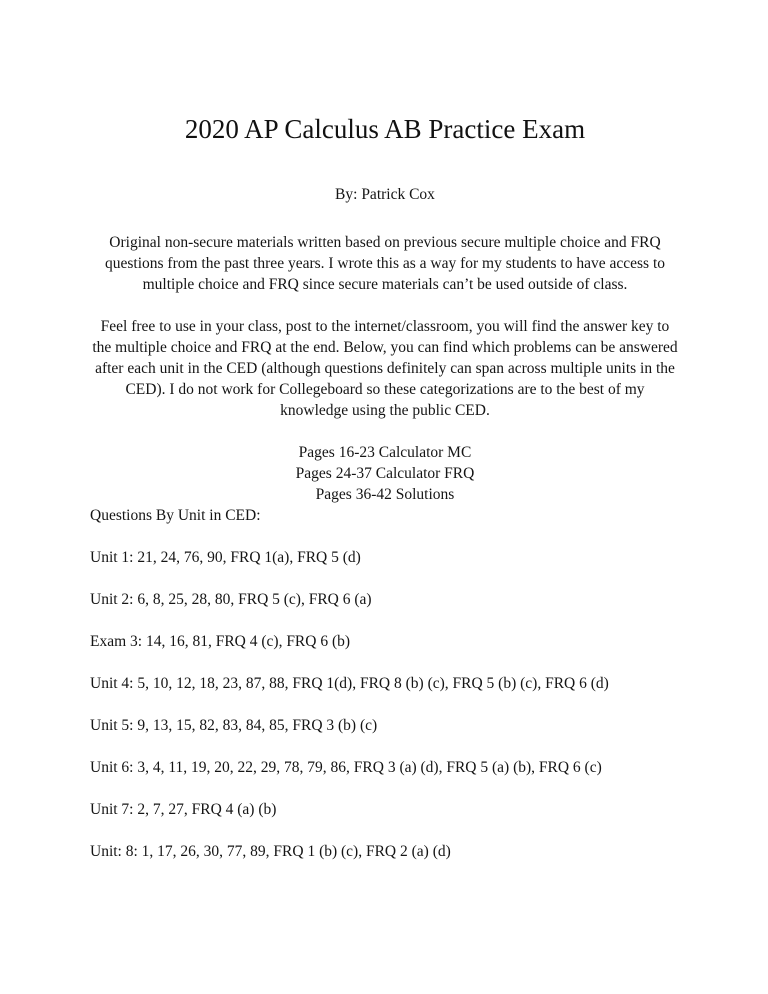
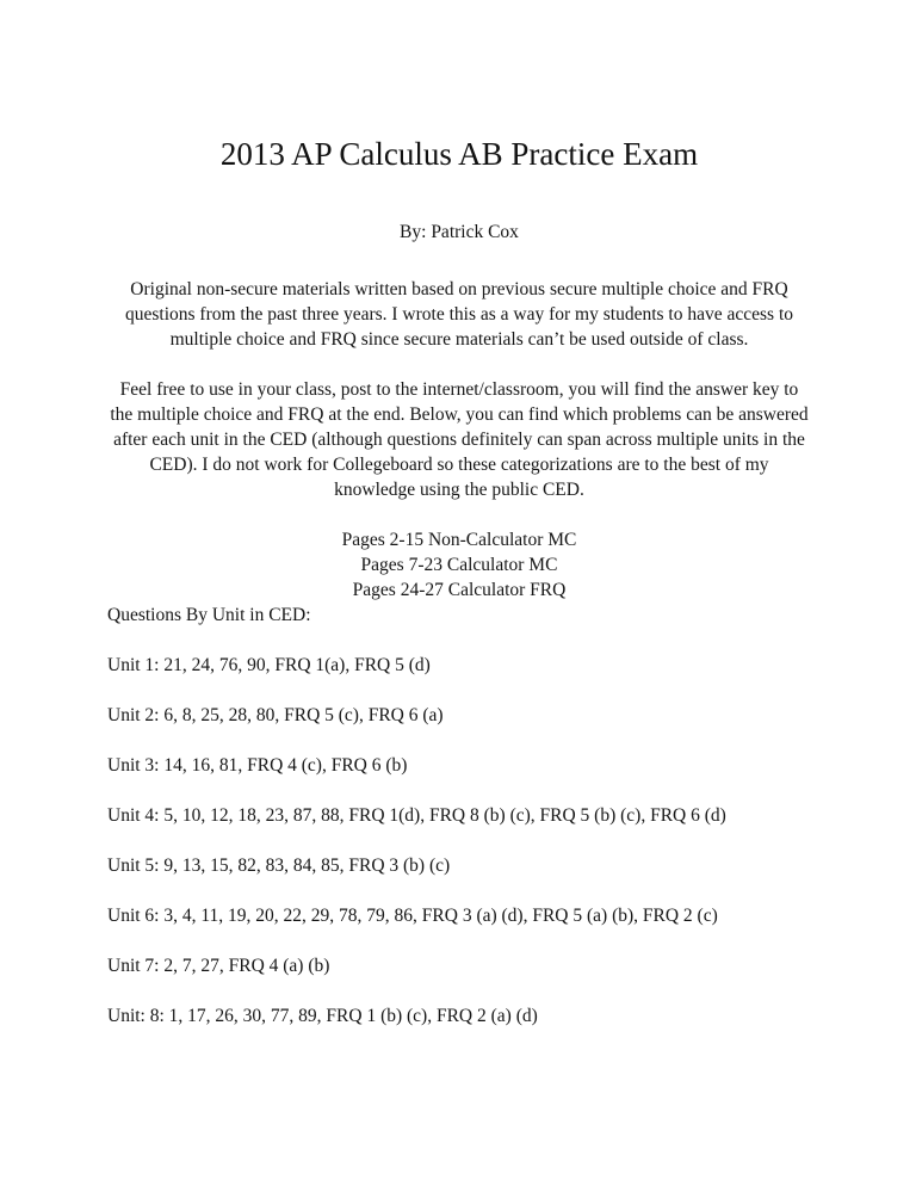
- 2020 AP Calculus AB Practice Exam
+ 2013 AP Calculus AB Practice Exam
  By: Patrick Cox
  Original non-secure materials written based on previous secure multiple choice and FRQ questions from the past three years. I wrote this as a way for my students to have access to multiple choice and FRQ since secure materials can’t be used outside of class.
  Feel free to use in your class, post to the internet/classroom, you will find the answer key to the multiple choice and FRQ at the end. Below, you can find which problems can be answered after each unit in the CED (although questions definitely can span across multiple units in the CED). I do not work for Collegeboard so these categorizations are to the best of my knowledge using the public CED.
+ Pages 2-15 Non-Calculator MC
- Pages 16-23 Calculator MC
+ Pages 7-23 Calculator MC
- Pages 24-37 Calculator FRQ
+ Pages 24-27 Calculator FRQ
- Pages 36-42 Solutions
  Questions By Unit in CED:
  Unit 1: 21, 24, 76, 90, FRQ 1(a), FRQ 5 (d)
  Unit 2: 6, 8, 25, 28, 80, FRQ 5 (c), FRQ 6 (a)
- Exam 3: 14, 16, 81, FRQ 4 (c), FRQ 6 (b)
+ Unit 3: 14, 16, 81, FRQ 4 (c), FRQ 6 (b)
  Unit 4: 5, 10, 12, 18, 23, 87, 88, FRQ 1(d), FRQ 8 (b) (c), FRQ 5 (b) (c), FRQ 6 (d)
  Unit 5: 9, 13, 15, 82, 83, 84, 85, FRQ 3 (b) (c)
- Unit 6: 3, 4, 11, 19, 20, 22, 29, 78, 79, 86, FRQ 3 (a) (d), FRQ 5 (a) (b), FRQ 6 (c)
+ Unit 6: 3, 4, 11, 19, 20, 22, 29, 78, 79, 86, FRQ 3 (a) (d), FRQ 5 (a) (b), FRQ 2 (c)
  Unit 7: 2, 7, 27, FRQ 4 (a) (b)
  Unit: 8: 1, 17, 26, 30, 77, 89, FRQ 1 (b) (c), FRQ 2 (a) (d)
